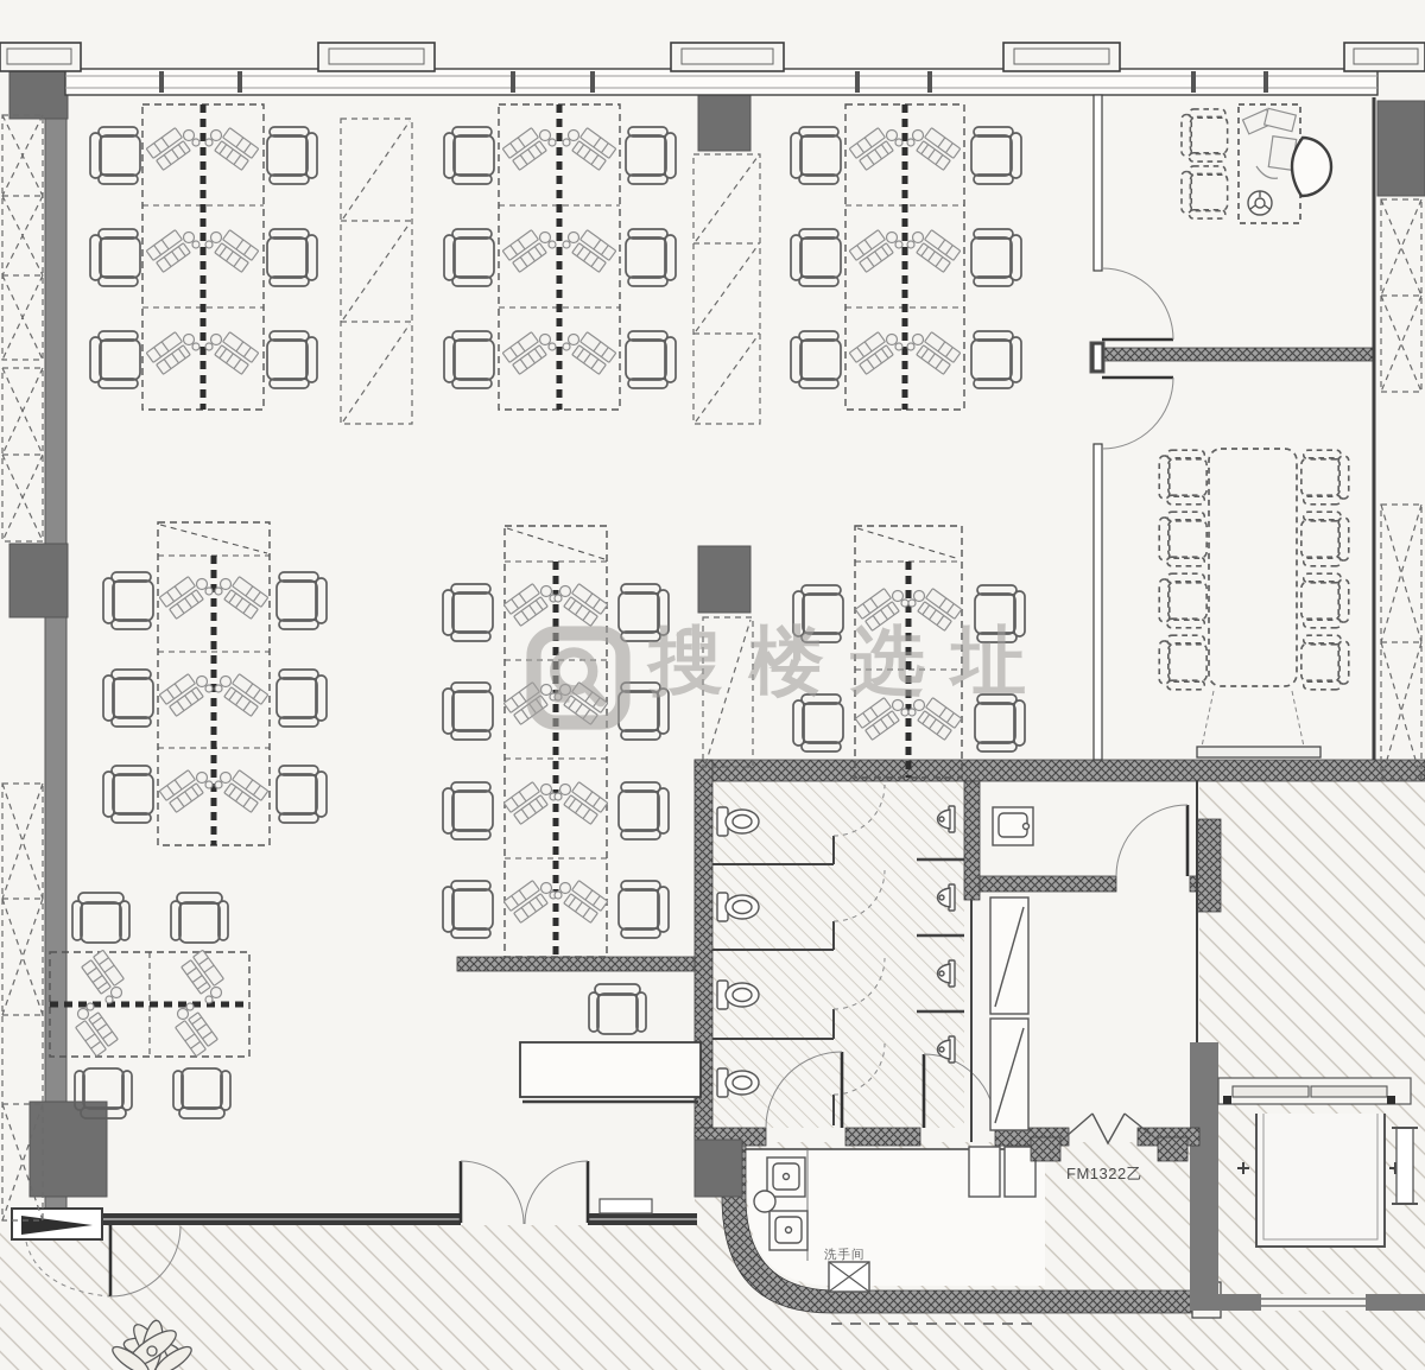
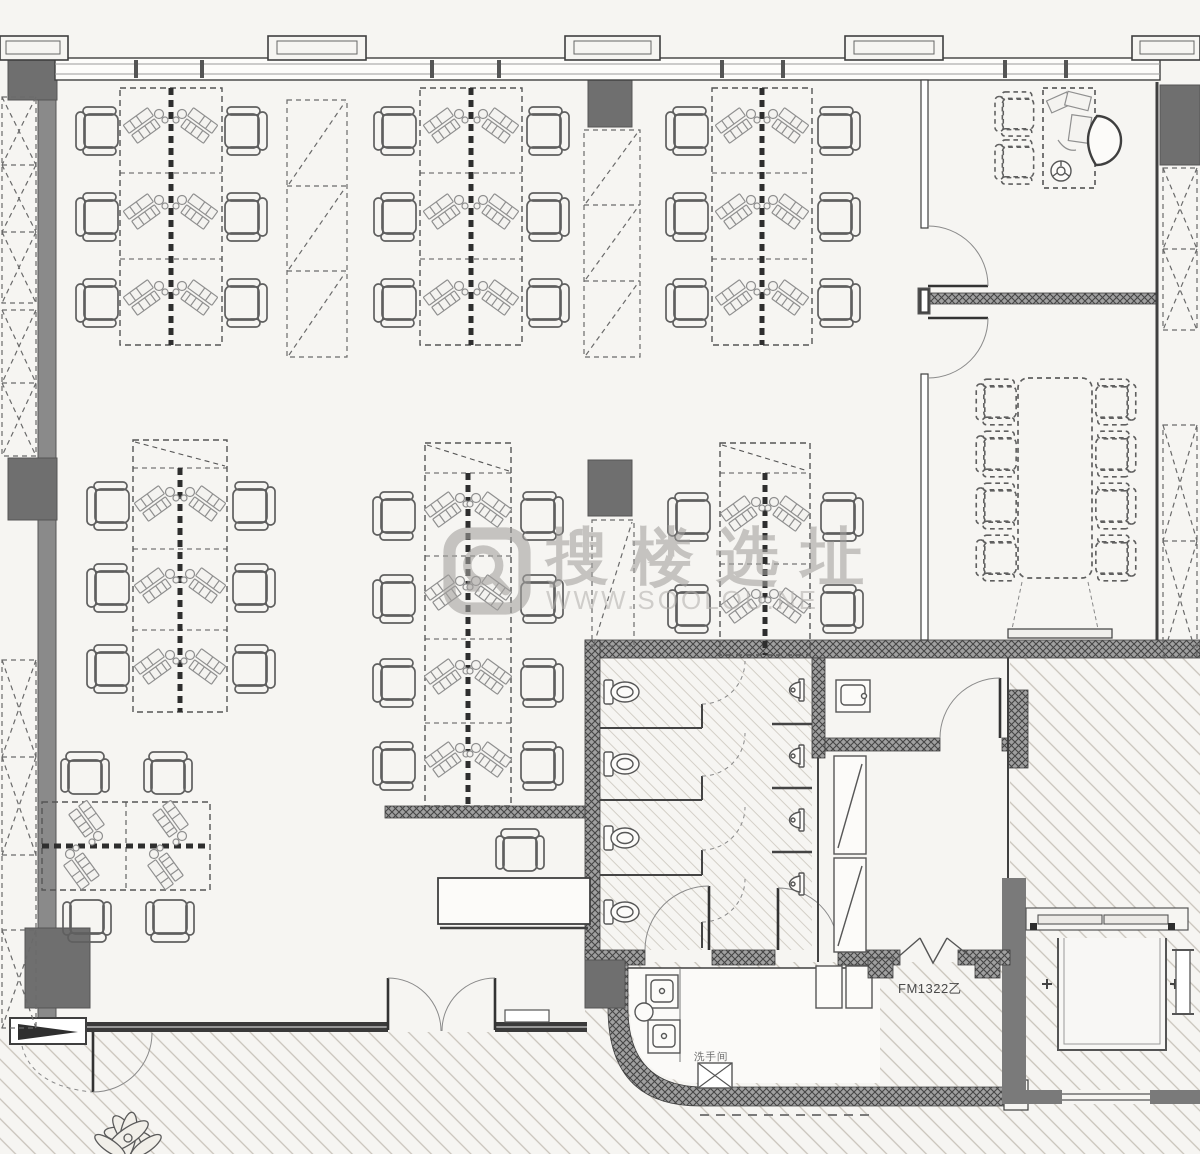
  洗手间
  FM1322乙
  搜楼选址
+ WWW.SOOLOU.NE
